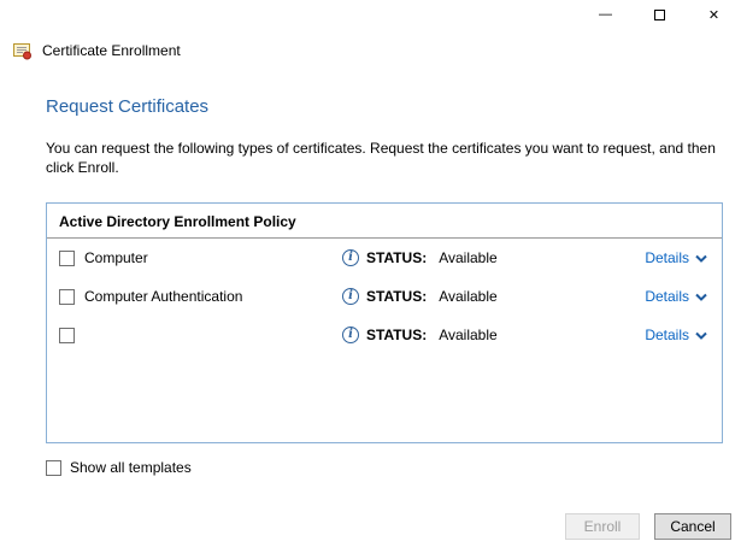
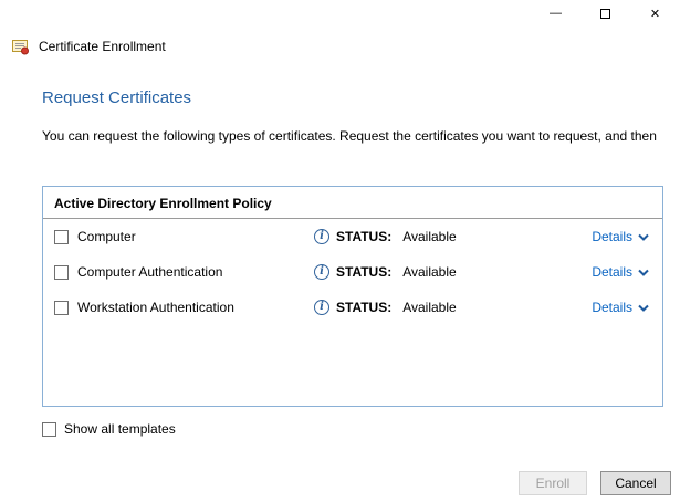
  —
  ✕
  Certificate Enrollment
  Request Certificates
  You can request the following types of certificates. Request the certificates you want to request, and then
- click Enroll.
  Active Directory Enrollment Policy
  Computer
  i
  STATUS:
  Available
  Details
  Computer Authentication
  i
  STATUS:
  Available
  Details
+ Workstation Authentication
  i
  STATUS:
  Available
  Details
  Show all templates
  Enroll
  Cancel
